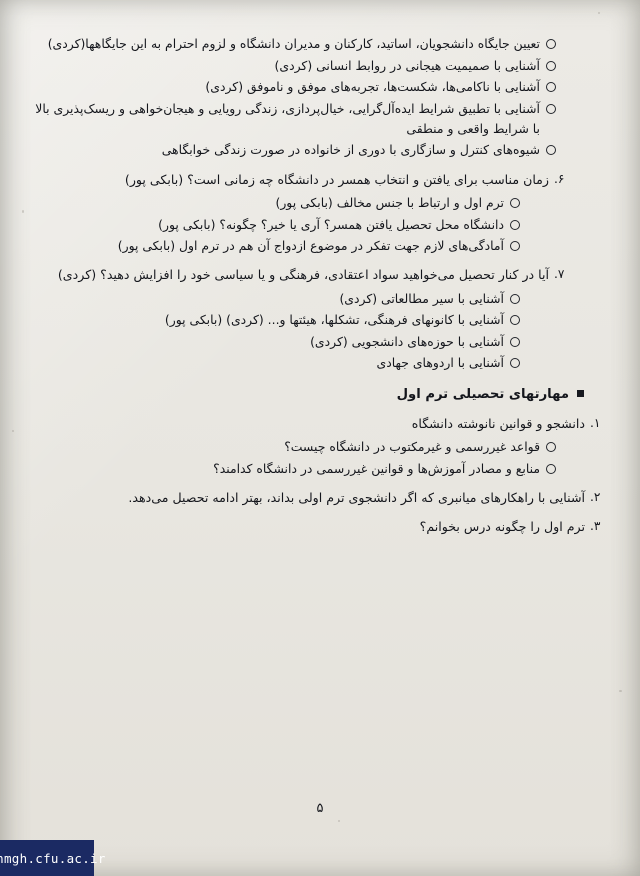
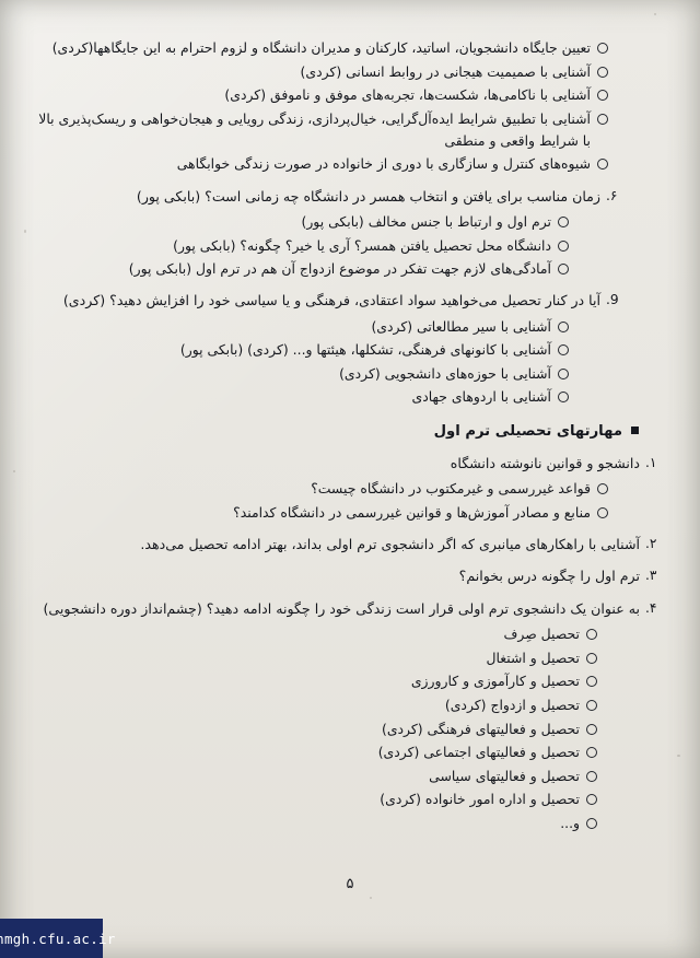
  تعیین جایگاه دانشجویان، اساتید، کارکنان و مدیران دانشگاه و لزوم احترام به این جایگاهها(کردی)
  آشنایی با صمیمیت هیجانی در روابط انسانی (کردی)
  آشنایی با ناکامی‌ها، شکست‌ها، تجربه‌های موفق و ناموفق (کردی)
  آشنایی با تطبیق شرایط ایده‌آل‌گرایی، خیال‌پردازی، زندگی رویایی و هیجان‌خواهی و ریسک‌پذیری بالا با شرایط واقعی و منطقی
  شیوه‌های کنترل و سازگاری با دوری از خانواده در صورت زندگی خوابگاهی
  ۶.
  زمان مناسب برای یافتن و انتخاب همسر در دانشگاه چه زمانی است؟ (بابکی پور)
  ترم اول و ارتباط با جنس مخالف (بابکی پور)
  دانشگاه محل تحصیل یافتن همسر؟ آری یا خیر؟ چگونه؟ (بابکی پور)
  آمادگی‌های لازم جهت تفکر در موضوع ازدواج آن هم در ترم اول (بابکی پور)
- ۷.
+ 9.
  آیا در کنار تحصیل می‌خواهید سواد اعتقادی، فرهنگی و یا سیاسی خود را افزایش دهید؟ (کردی)
  آشنایی با سیر مطالعاتی (کردی)
  آشنایی با کانونهای فرهنگی، تشکلها، هیئتها و... (کردی) (بابکی پور)
  آشنایی با حوزه‌های دانشجویی (کردی)
  آشنایی با اردوهای جهادی
  مهارتهای تحصیلی ترم اول
  ۱.
  دانشجو و قوانین نانوشته دانشگاه
  قواعد غیررسمی و غیرمکتوب در دانشگاه چیست؟
  منابع و مصادر آموزش‌ها و قوانین غیررسمی در دانشگاه کدامند؟
  ۲.
  آشنایی با راهکارهای میانبری که اگر دانشجوی ترم اولی بداند، بهتر ادامه تحصیل می‌دهد.
  ۳.
  ترم اول را چگونه درس بخوانم؟
+ ۴.
+ به عنوان یک دانشجوی ترم اولی قرار است زندگی خود را چگونه ادامه دهید؟ (چشم‌انداز دوره دانشجویی)
+ تحصیل صِرف
+ تحصیل و اشتغال
+ تحصیل و کارآموزی و کارورزی
+ تحصیل و ازدواج (کردی)
+ تحصیل و فعالیتهای فرهنگی (کردی)
+ تحصیل و فعالیتهای اجتماعی (کردی)
+ تحصیل و فعالیتهای سیاسی
+ تحصیل و اداره امور خانواده (کردی)
+ و...
  ۵
  hmgh.cfu.ac.ir
